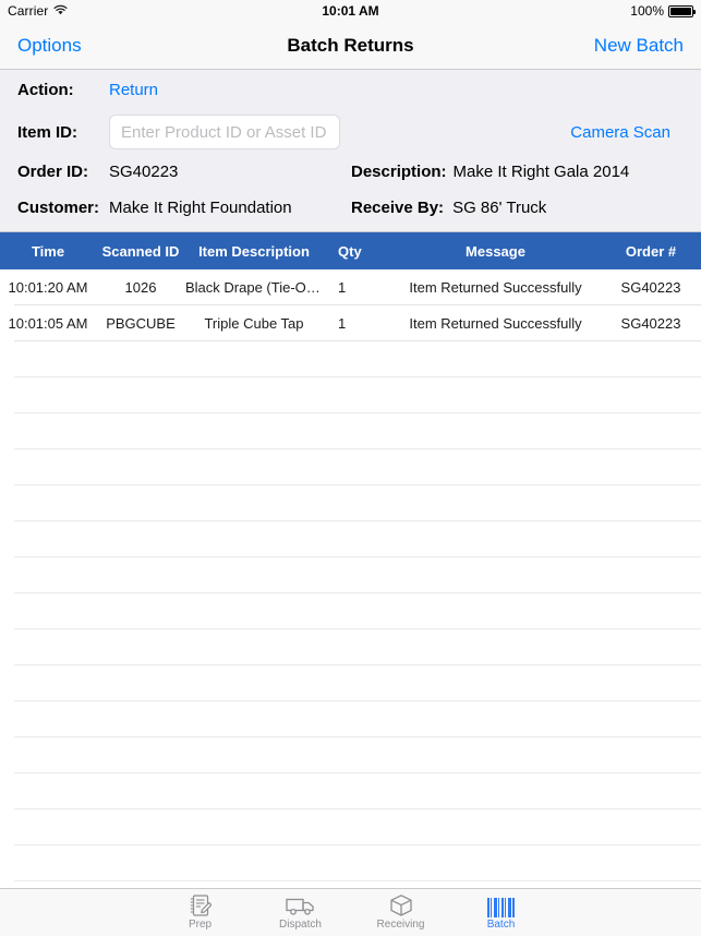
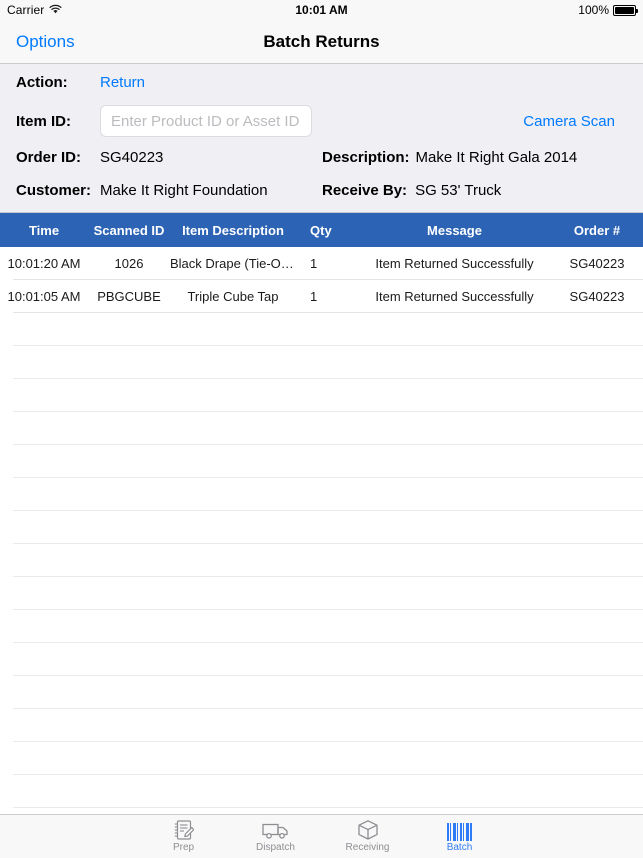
  Carrier
  10:01 AM
  100%
  Options
  Batch Returns
- New Batch
  Action:
  Return
  Item ID:
  Enter Product ID or Asset ID
  Camera Scan
  Order ID:
  SG40223
  Description:
  Make It Right Gala 2014
  Customer:
  Make It Right Foundation
  Receive By:
- SG 86' Truck
+ SG 53' Truck
  Time
  Scanned ID
  Item Description
  Qty
  Message
  Order #
  10:01:20 AM
  1026
  Black Drape (Tie-On)
  1
  Item Returned Successfully
  SG40223
  10:01:05 AM
  PBGCUBE
  Triple Cube Tap
  1
  Item Returned Successfully
  SG40223
  Prep
  Dispatch
  Receiving
  Batch
